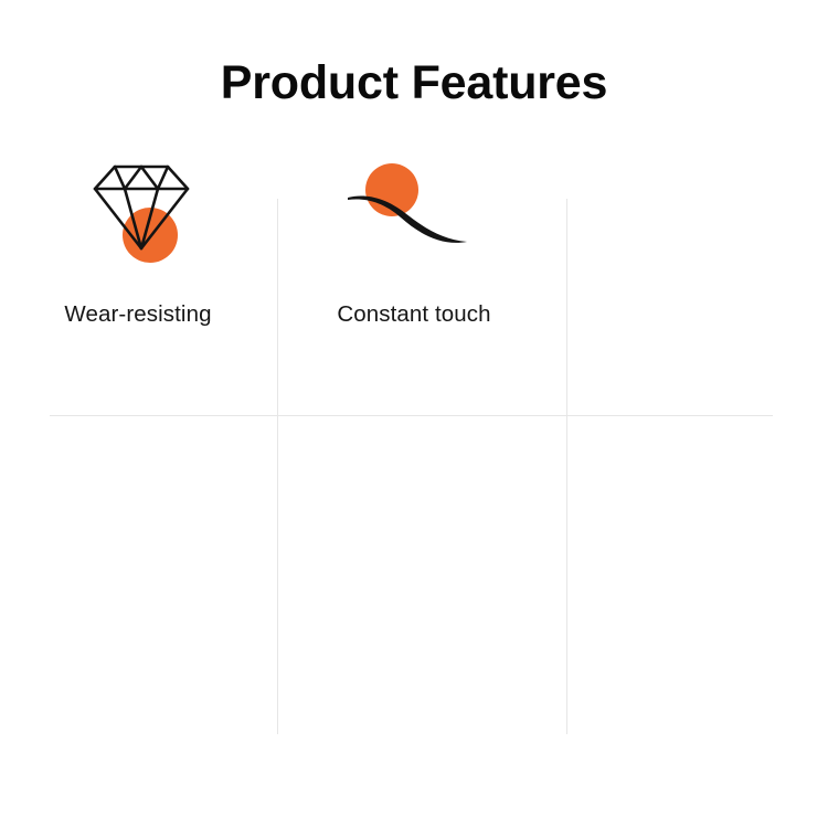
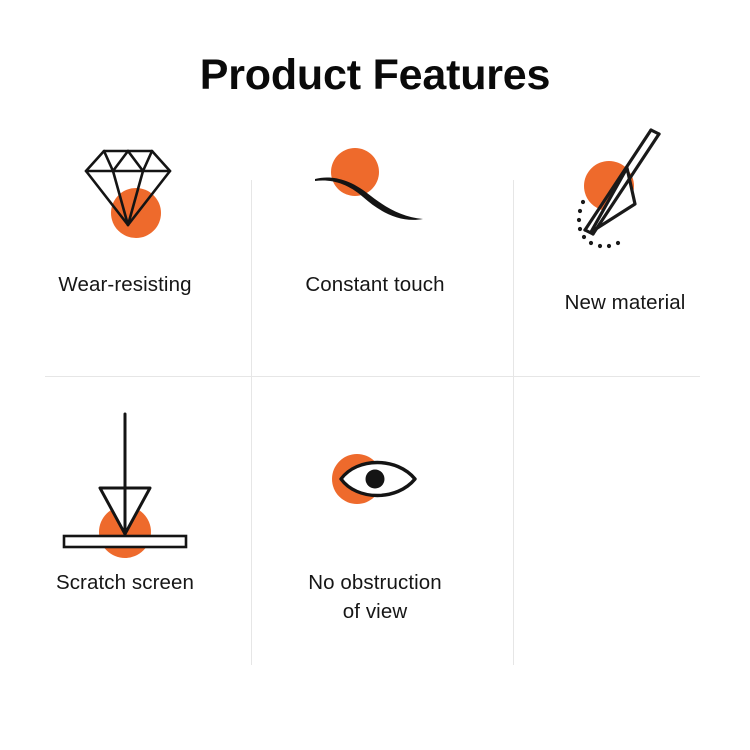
  Product Features
  Wear-resisting
  Constant touch
+ New material
+ Scratch screen
+ No obstruction
+ of view
